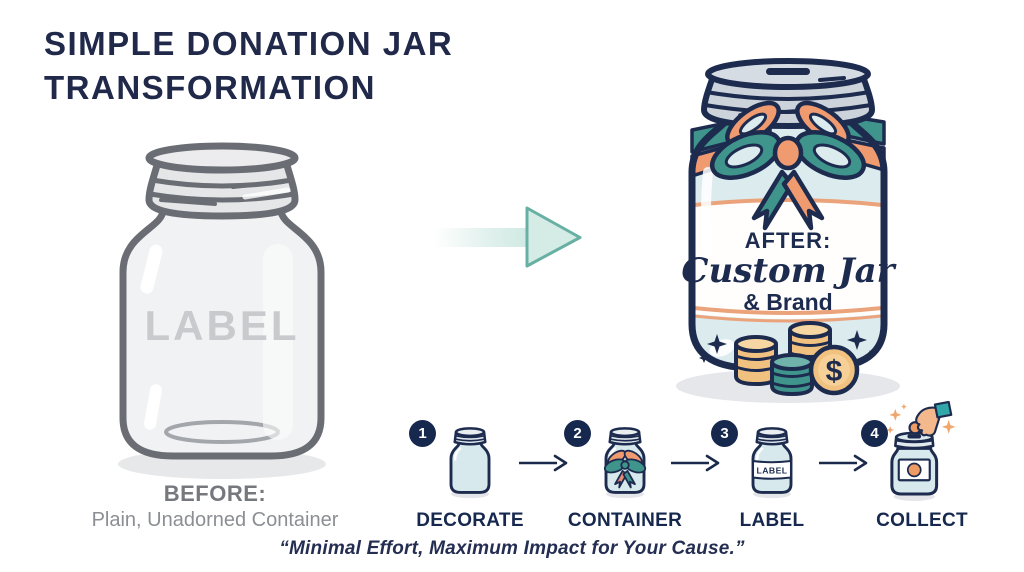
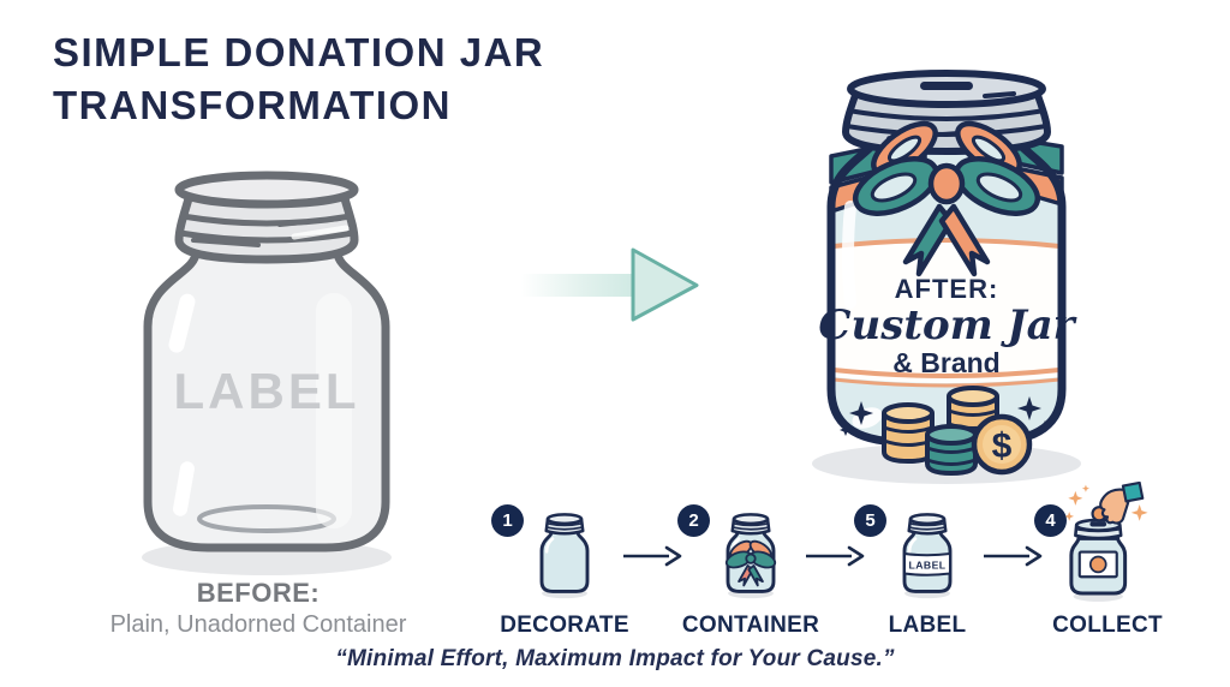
  SIMPLE DONATION JAR
  TRANSFORMATION
  LABEL
  BEFORE:
  Plain, Unadorned Container
  AFTER:
  ustom Ja
  & Brand
  $
  1
  DECORATE
  2
  CONTAINER
- 3
+ 5
  LABEL
  LABEL
  4
  COLLECT
  “Minimal Effort, Maximum Impact for Your Cause.”
